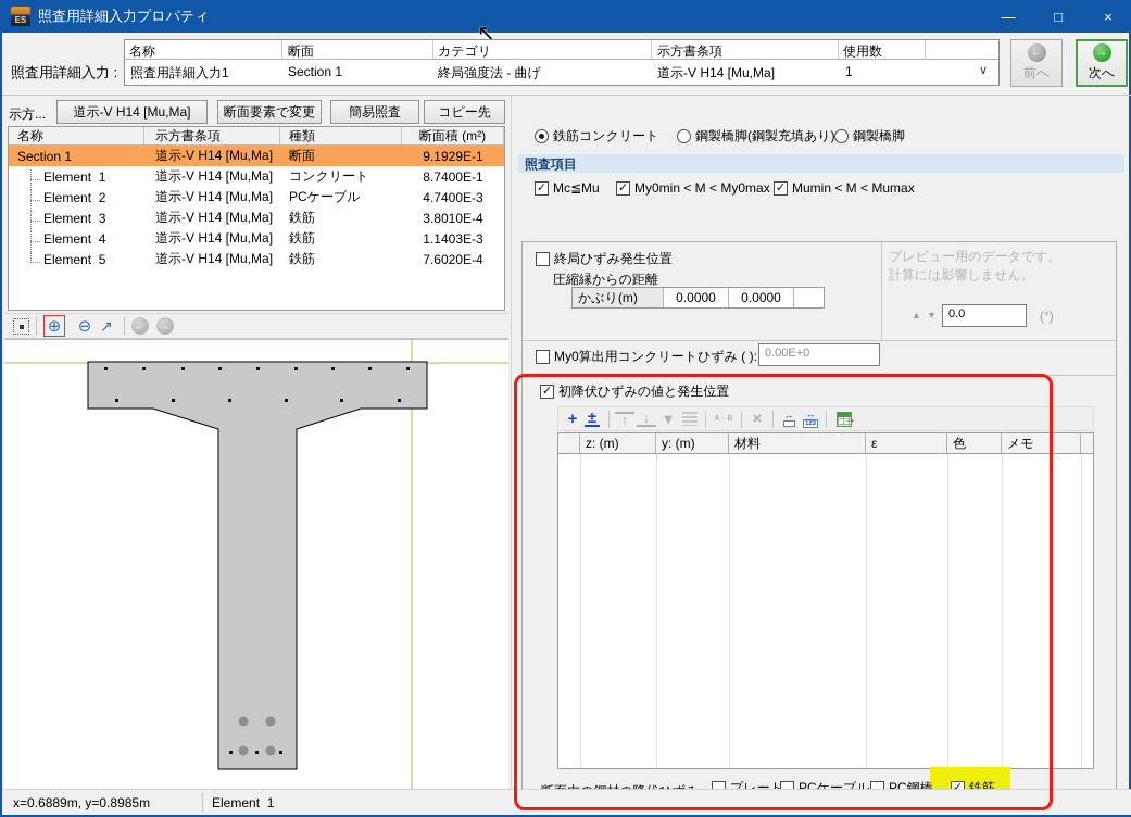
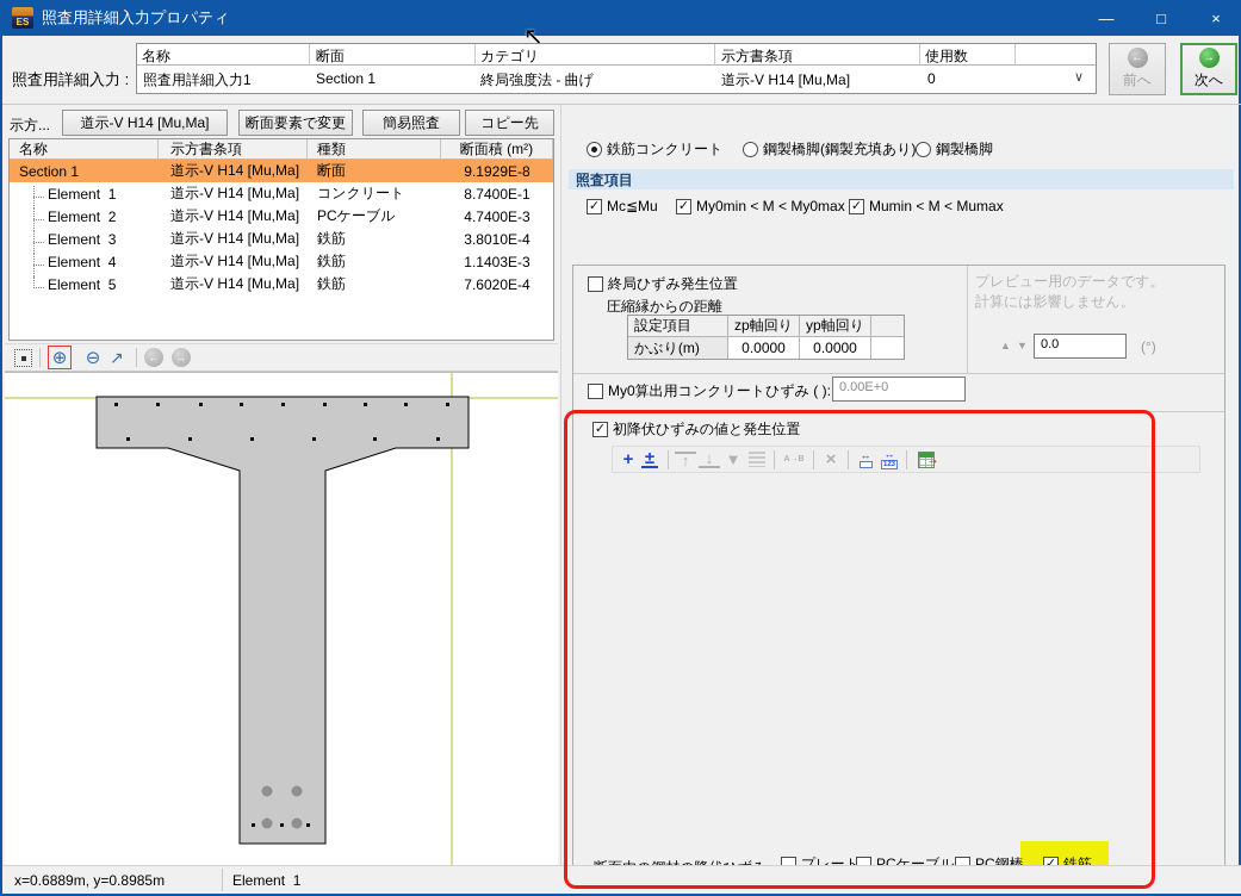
  ES
  照査用詳細入力プロパティ
  —
  □
  ×
  ↖
  照査用詳細入力 :
  名称
  断面
  カテゴリ
  示方書条項
  使用数
  照査用詳細入力1
  Section 1
  終局強度法 - 曲げ
  道示-V H14 [Mu,Ma]
- 1
+ 0
  ∨
  ←
  前へ
  →
  次へ
  示方...
  道示-V H14 [Mu,Ma]
  断面要素で変更
  簡易照査
  コピー先
  名称
  示方書条項
  種類
  断面積 (m²)
  Section 1
  道示-V H14 [Mu,Ma]
  断面
- 9.1929E-1
+ 9.1929E-8
  Element 1
  道示-V H14 [Mu,Ma]
  コンクリート
  8.7400E-1
  Element 2
  道示-V H14 [Mu,Ma]
  PCケーブル
  4.7400E-3
  Element 3
  道示-V H14 [Mu,Ma]
  鉄筋
  3.8010E-4
  Element 4
  道示-V H14 [Mu,Ma]
  鉄筋
  1.1403E-3
  Element 5
  道示-V H14 [Mu,Ma]
  鉄筋
  7.6020E-4
  ⊕
  ⊖
  ↗
  ←
  →
  x=0.6889m, y=0.8985m
  Element 1
  鉄筋コンクリート
  鋼製橋脚(鋼製充填あり)
  鋼製橋脚
  照査項目
  ✓
  Mc≦Mu
  ✓
  My0min < M < My0max
  ✓
  Mumin < M < Mumax
  終局ひずみ発生位置
  圧縮縁からの距離
+ 設定項目
+ zp軸回り
+ yp軸回り
  かぶり(m)
  0.0000
  0.0000
  プレビュー用のデータです。
  計算には影響しません。
  ▲
  ▼
  0.0
  (°)
  My0算出用コンクリートひずみ ( ):
  0.00E+0
  ✓
  初降伏ひずみの値と発生位置
  +
  ±
  ↑
  ↓
  ▼
  ×
  ↔
  ↔
  →
- z: (m)
- y: (m)
- 材料
- ε
- 色
- メモ
  プレート
  PCケーブル
  PC鋼棒
  ✓
  鉄筋
